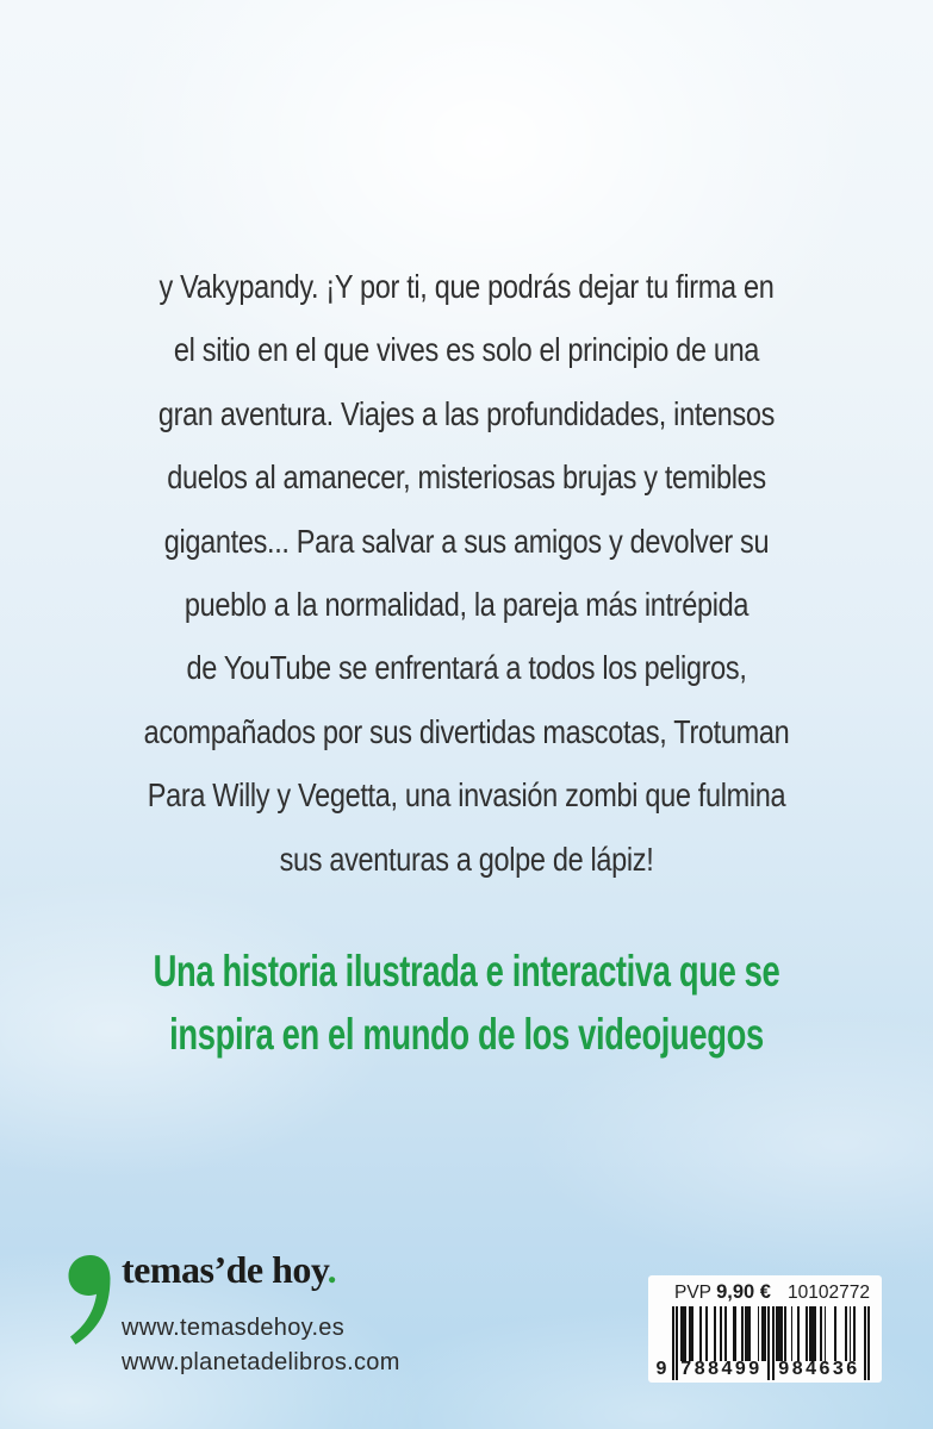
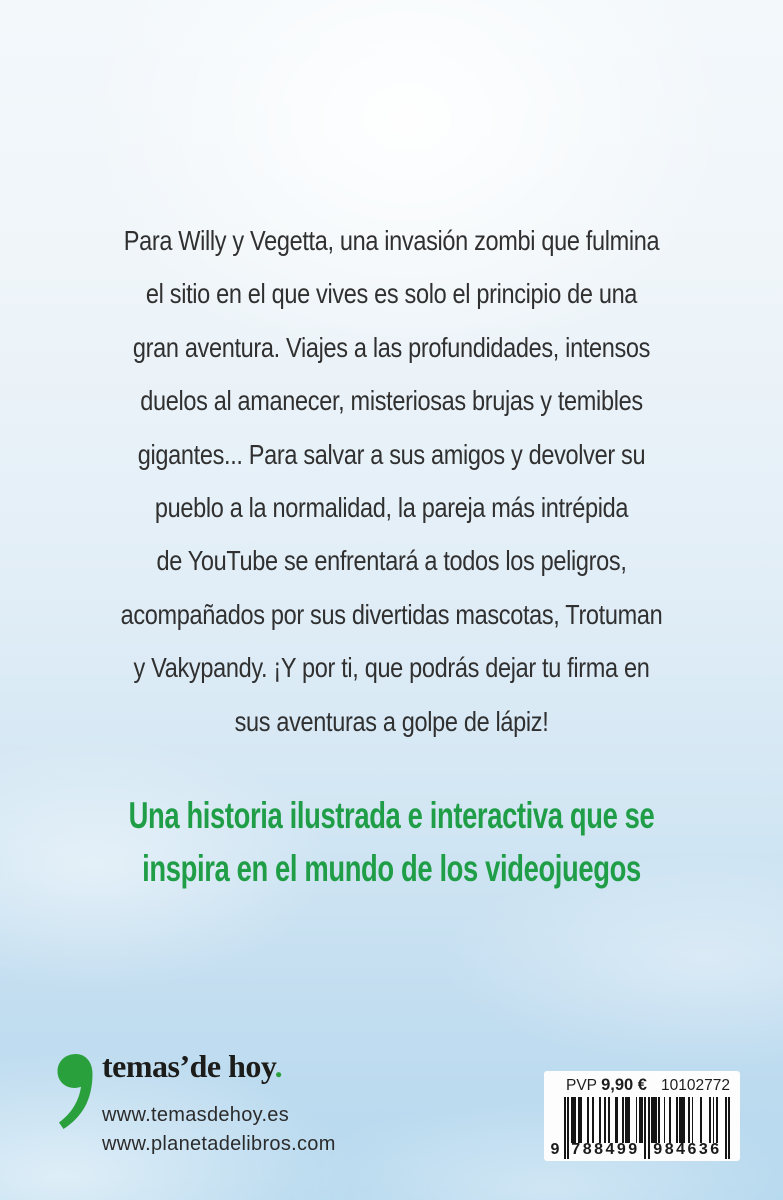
- y Vakypandy. ¡Y por ti, que podrás dejar tu firma en
+ Para Willy y Vegetta, una invasión zombi que fulmina
  el sitio en el que vives es solo el principio de una
  gran aventura. Viajes a las profundidades, intensos
  duelos al amanecer, misteriosas brujas y temibles
  gigantes... Para salvar a sus amigos y devolver su
  pueblo a la normalidad, la pareja más intrépida
  de YouTube se enfrentará a todos los peligros,
  acompañados por sus divertidas mascotas, Trotuman
- Para Willy y Vegetta, una invasión zombi que fulmina
+ y Vakypandy. ¡Y por ti, que podrás dejar tu firma en
  sus aventuras a golpe de lápiz!
  Una historia ilustrada e interactiva que se
  inspira en el mundo de los videojuegos
  temas’de hoy.
  www.temasdehoy.es
  www.planetadelibros.com
  PVP 9,90 €
  10102772
  9
  788499
  984636
